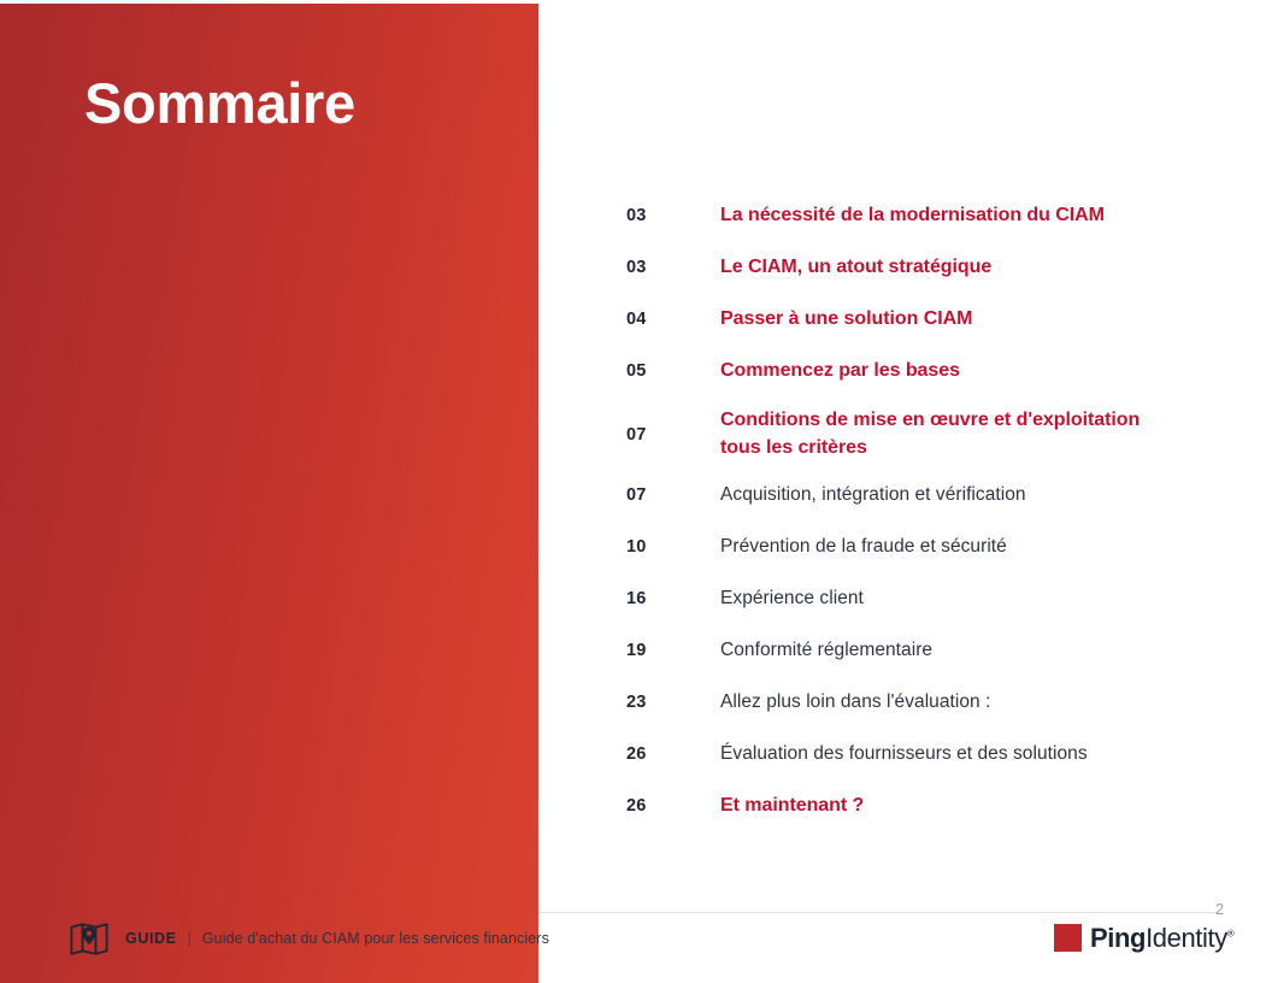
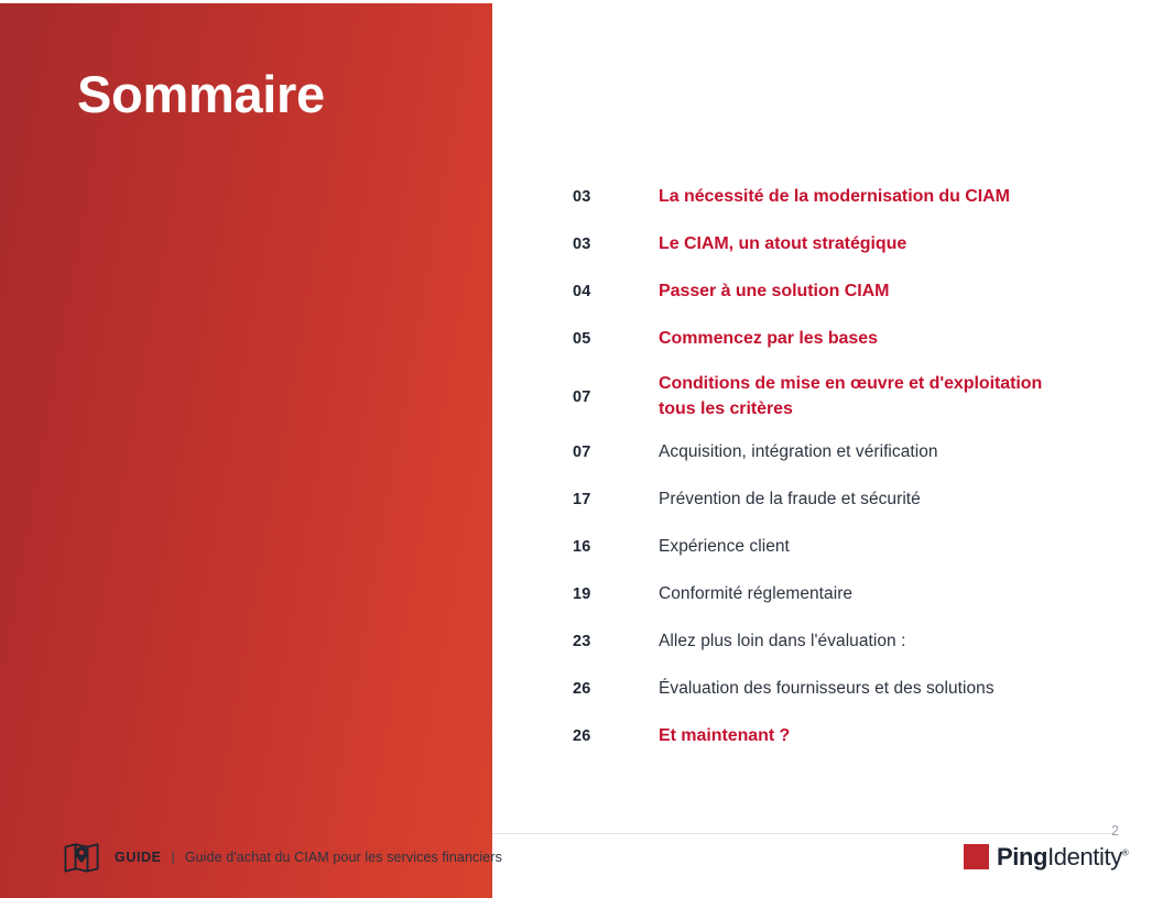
  Sommaire
  03
  La nécessité de la modernisation du CIAM
  03
  Le CIAM, un atout stratégique
  04
  Passer à une solution CIAM
  05
  Commencez par les bases
  07
  Conditions de mise en œuvre et d'exploitation
  tous les critères
  07
  Acquisition, intégration et vérification
- 10
+ 17
  Prévention de la fraude et sécurité
  16
  Expérience client
  19
  Conformité réglementaire
  23
  Allez plus loin dans l'évaluation :
  26
  Évaluation des fournisseurs et des solutions
  26
  Et maintenant ?
  2
  GUIDE
  |
  Guide d'achat du CIAM pour les services financiers
  PingIdentity®
